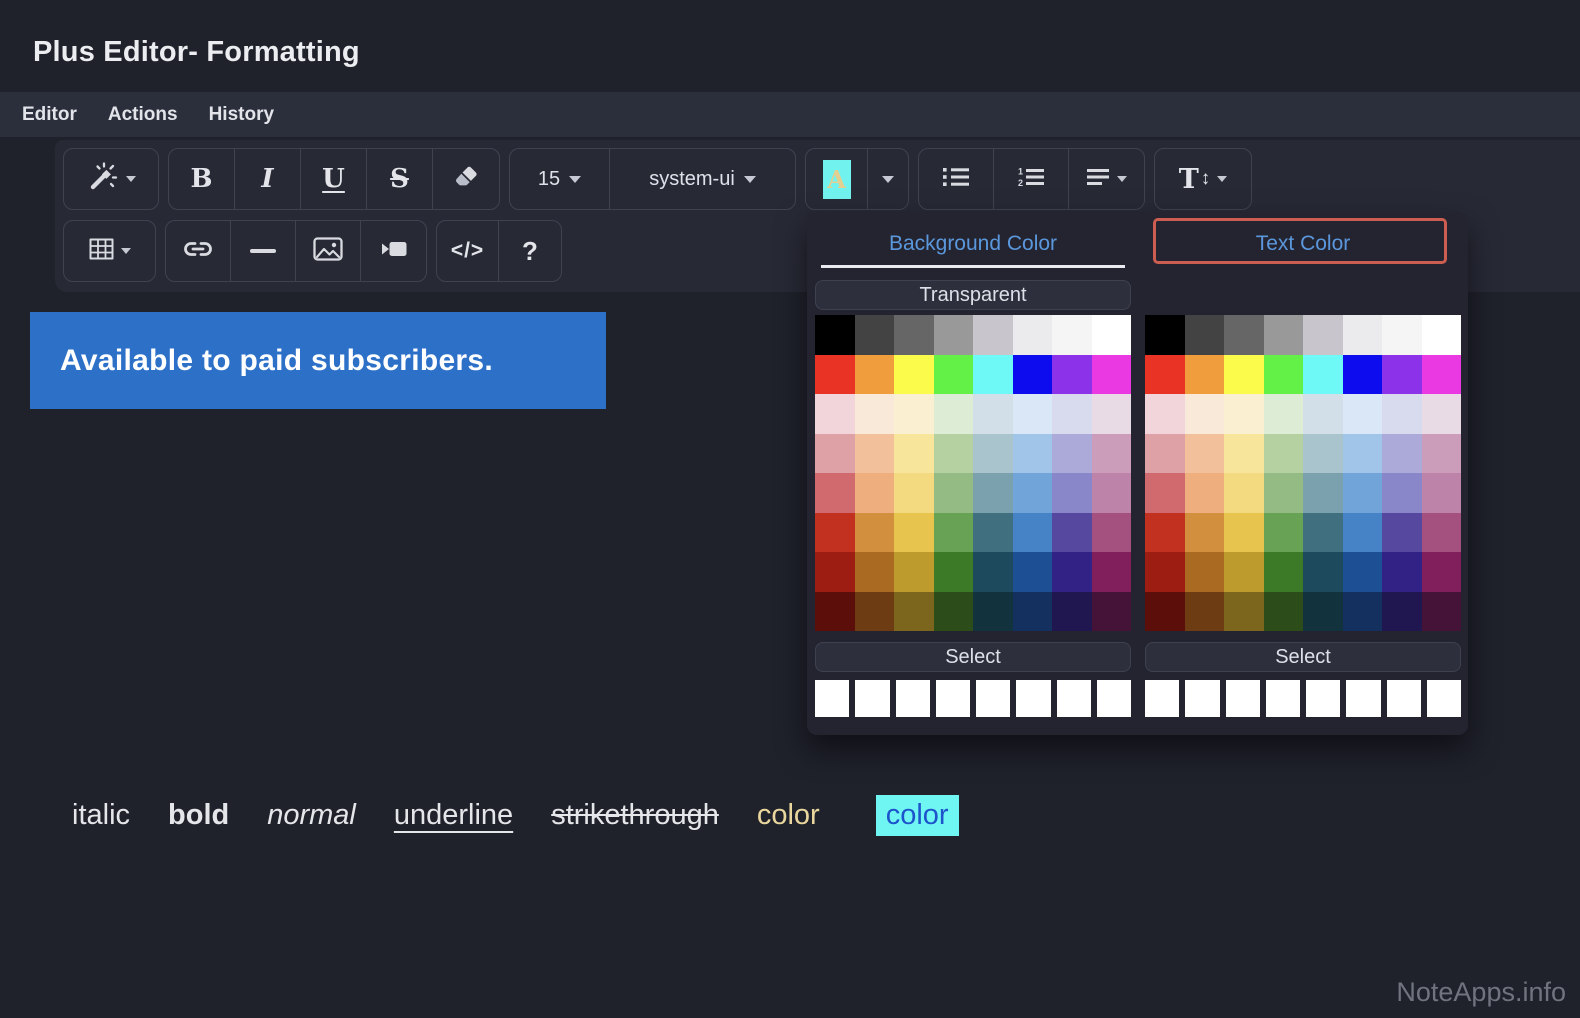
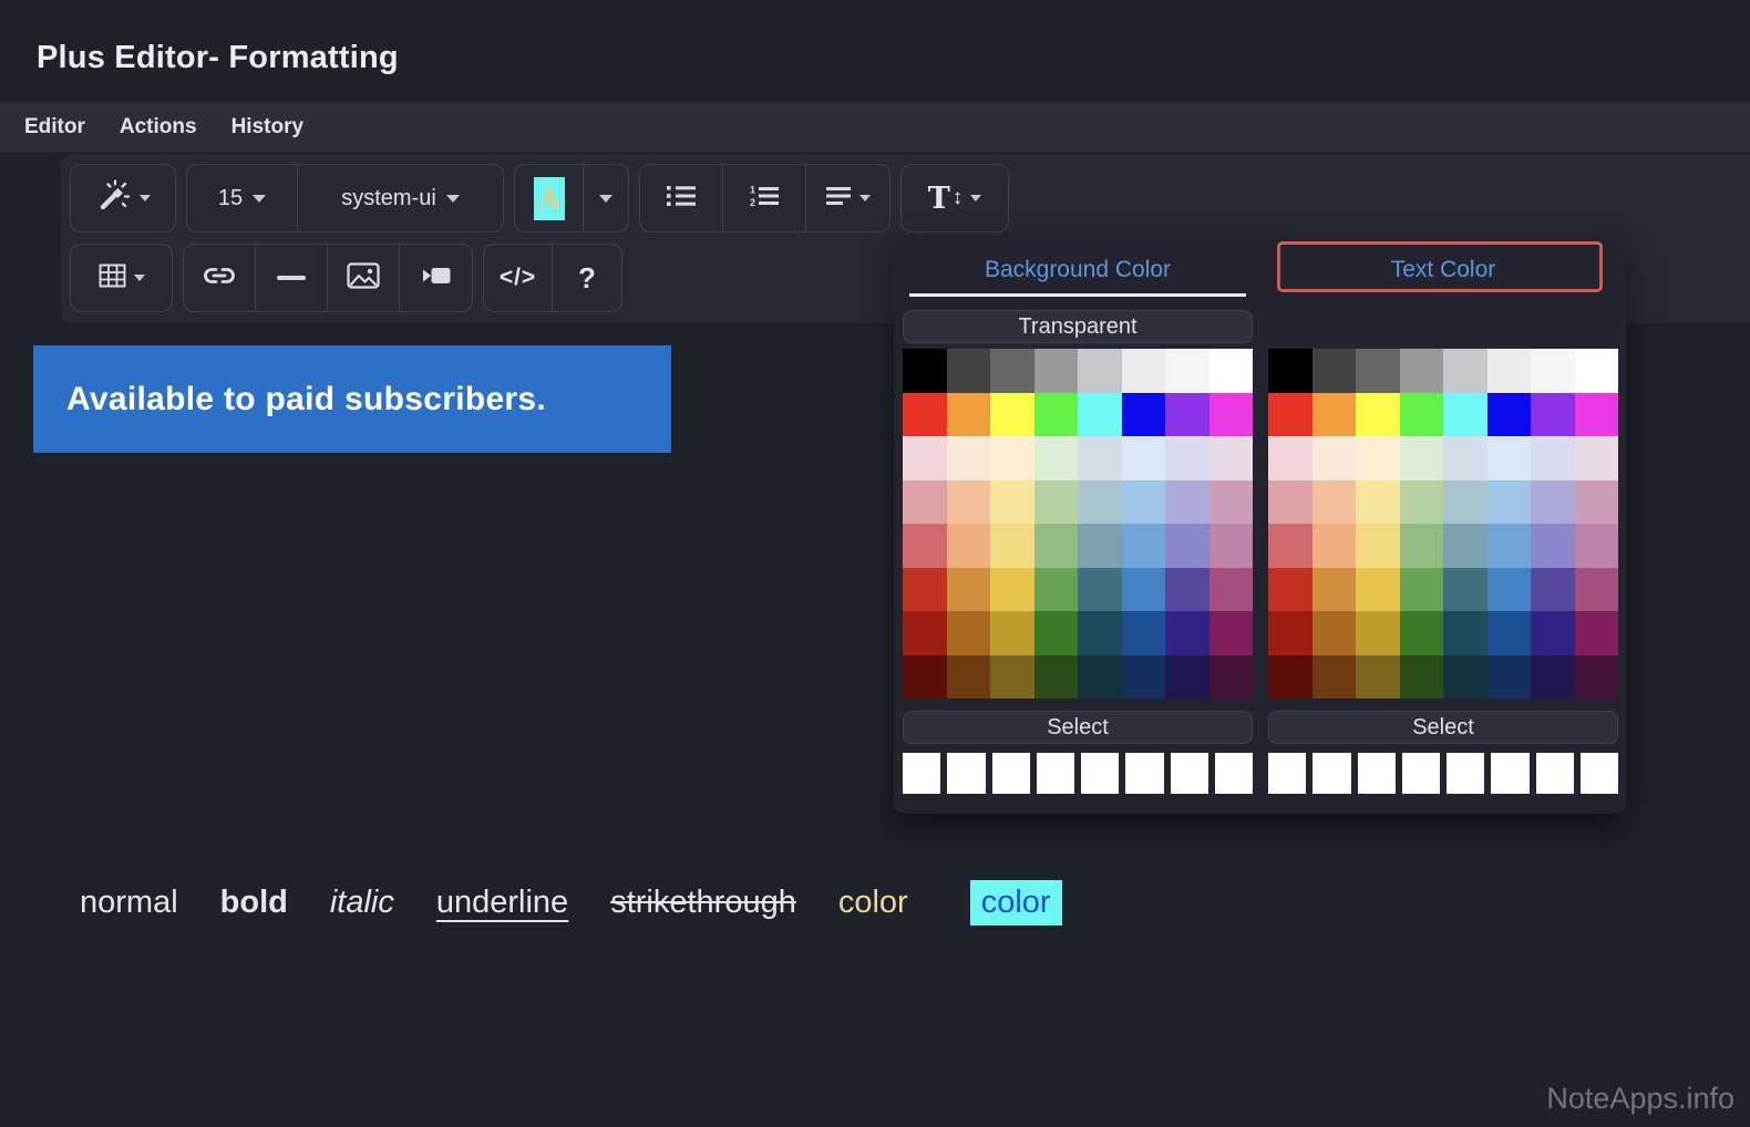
  Plus Editor- Formatting
  Editor
  Actions
  History
- B
- I
- U
- S
  15
  system-ui
  A
  1
  2
  T
  ↕
  </>
  ?
  Background Color
  Transparent
  Select
  Text Color
  Select
  Available to paid subscribers.
- italic
+ normal
  bold
- normal
+ italic
  underline
  strikethrough
  color
  color
  NoteApps.info
